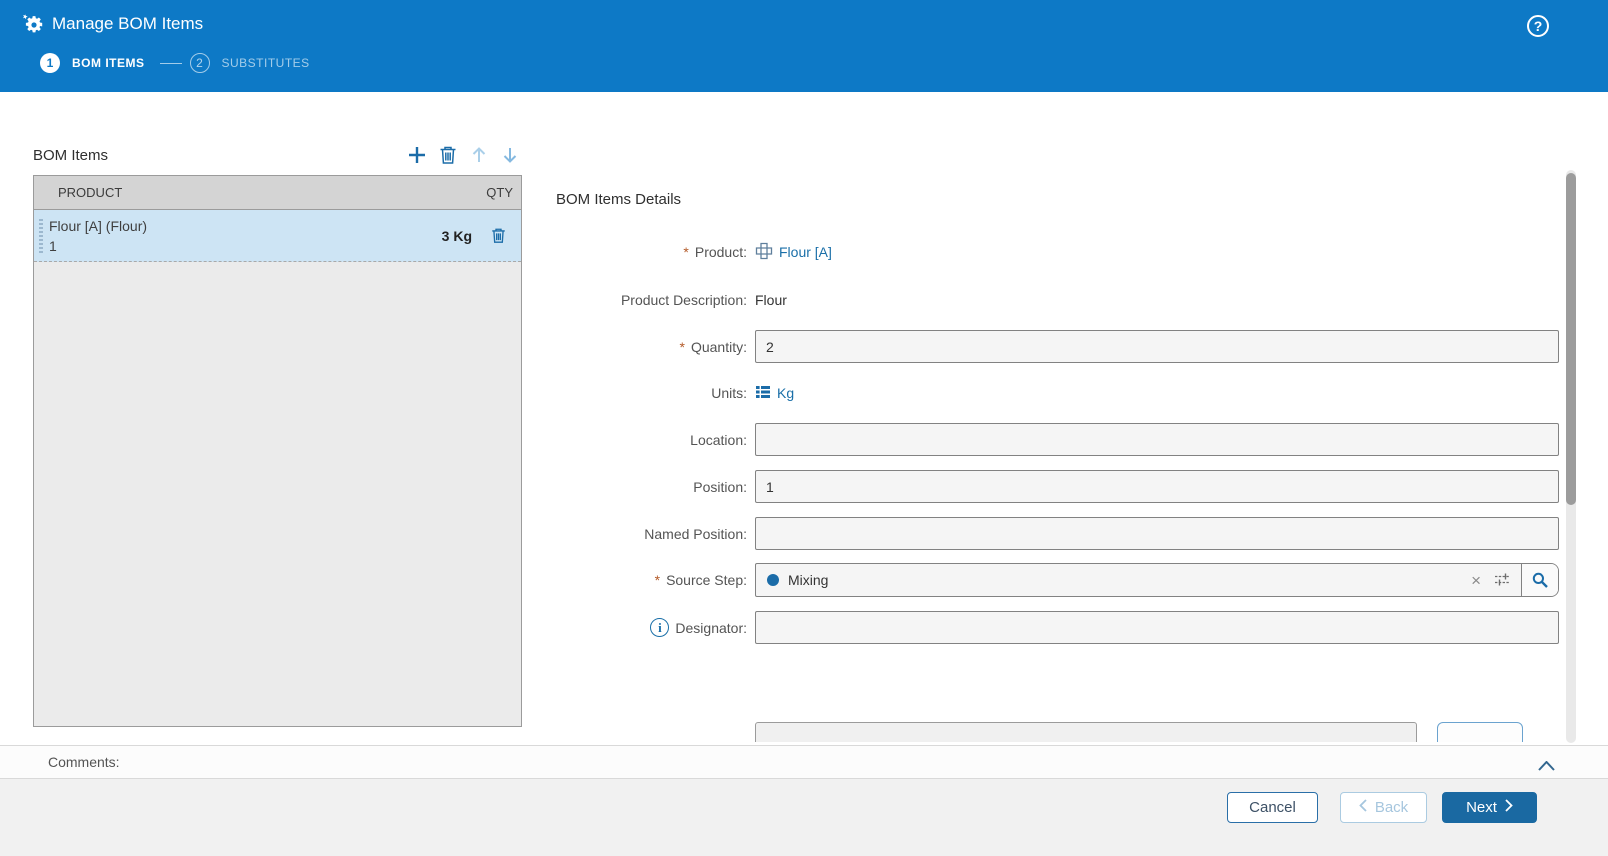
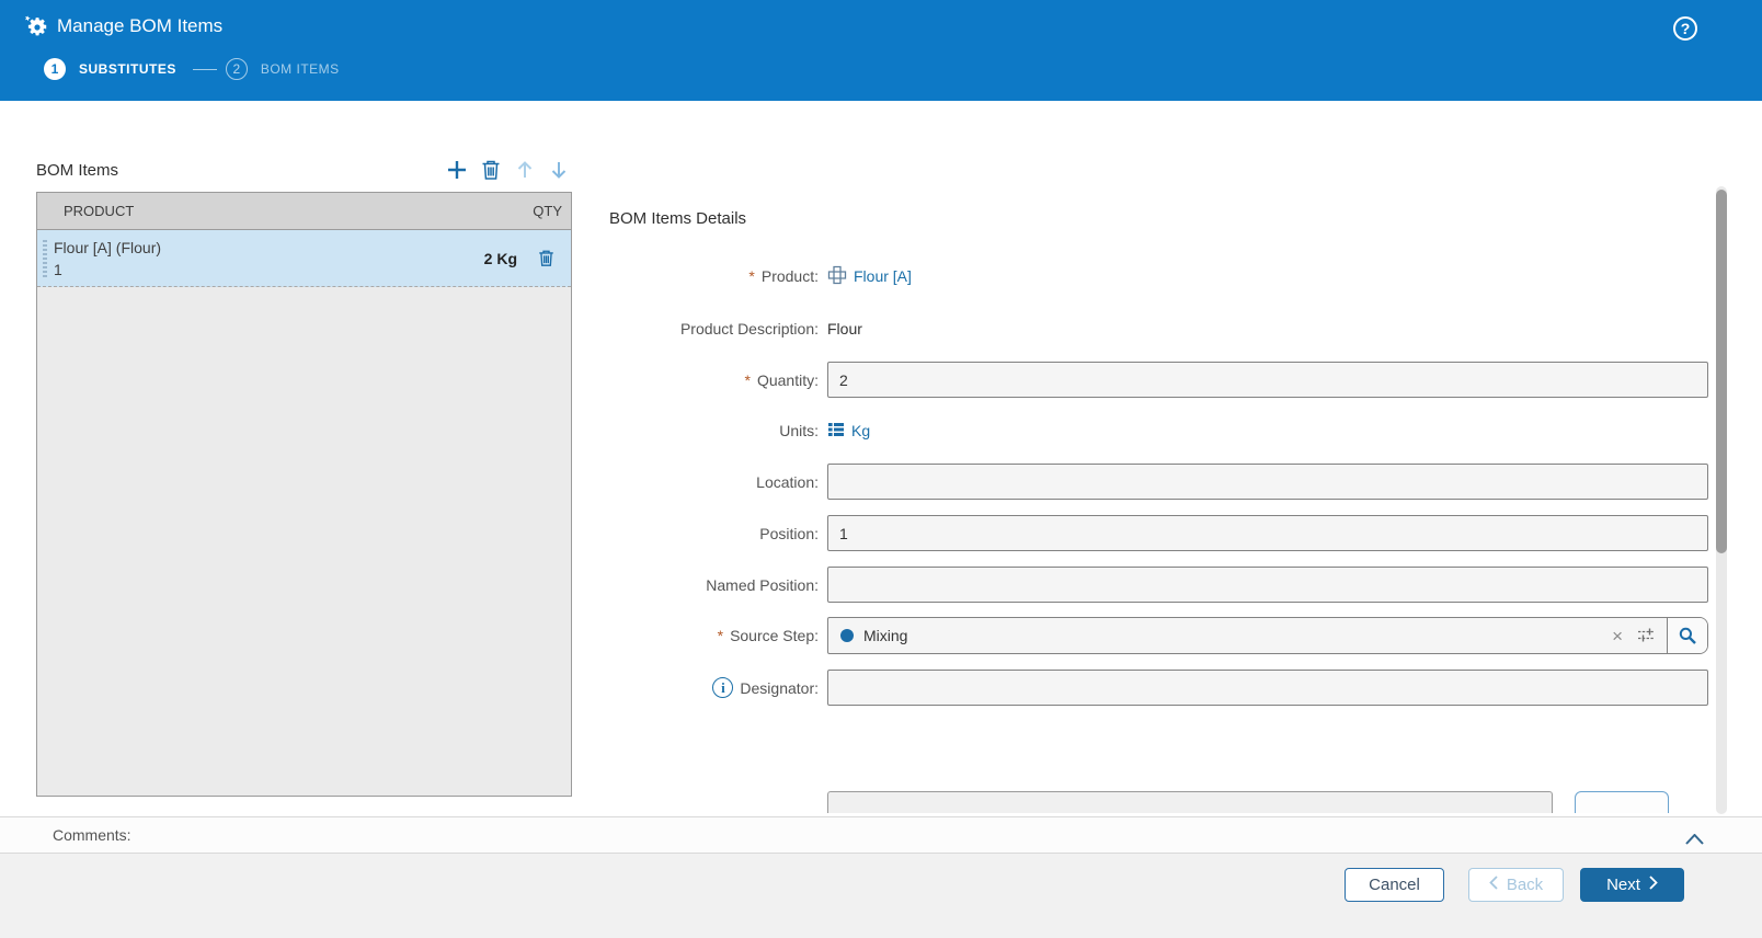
  Manage BOM Items
  ?
  1
- BOM ITEMS
+ SUBSTITUTES
  2
- SUBSTITUTES
+ BOM ITEMS
  BOM Items
  PRODUCT
  QTY
  Flour [A] (Flour)
  1
- 3 Kg
+ 2 Kg
  BOM Items Details
  *
  Product:
  Flour [A]
  Product Description:
  Flour
  *
  Quantity:
  2
  Units:
  Kg
  Location:
  Position:
  1
  Named Position:
  *
  Source Step:
  Mixing
  ×
  i
  Designator:
  Comments:
  Cancel
  Back
  Next
